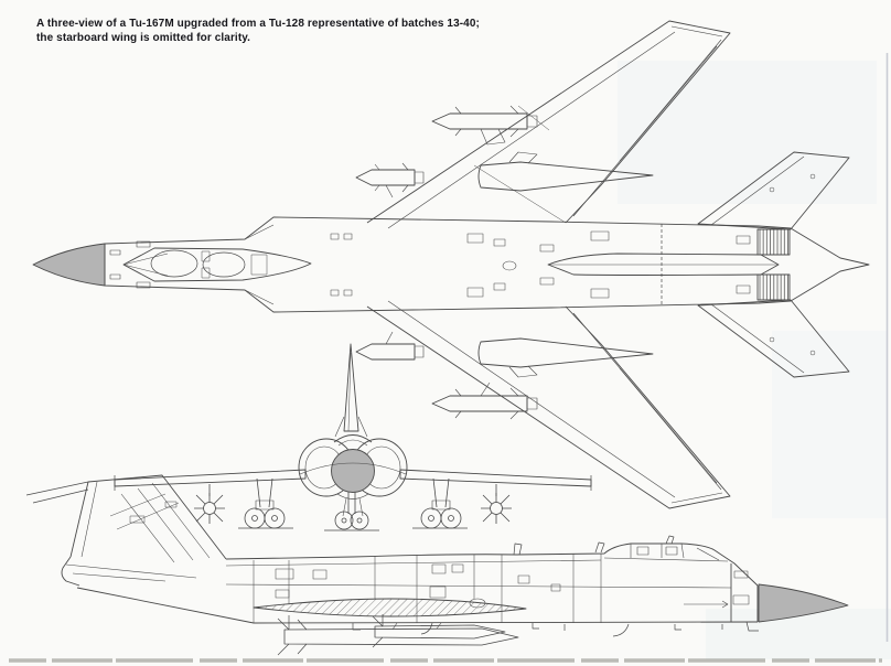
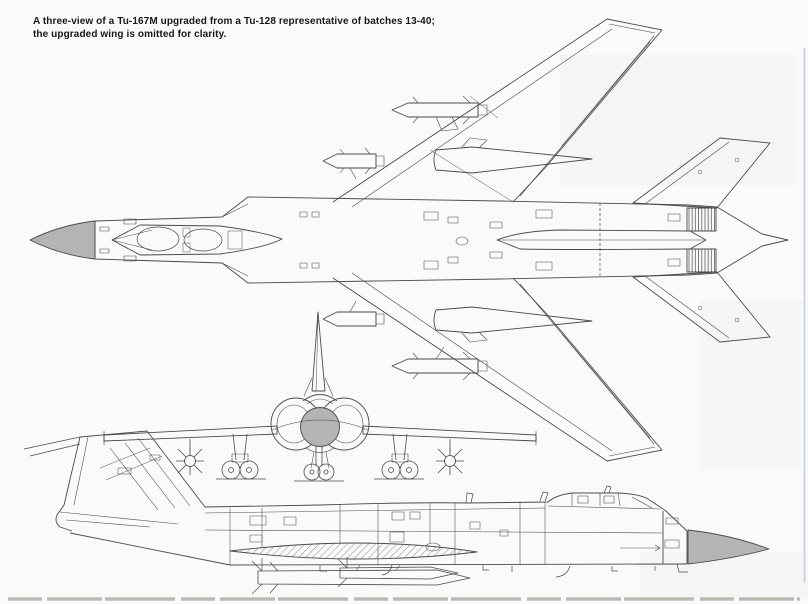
  A three-view of a Tu-167M upgraded from a Tu-128 representative of batches 13-40;
- the starboard wing is omitted for clarity.
+ the upgraded wing is omitted for clarity.
